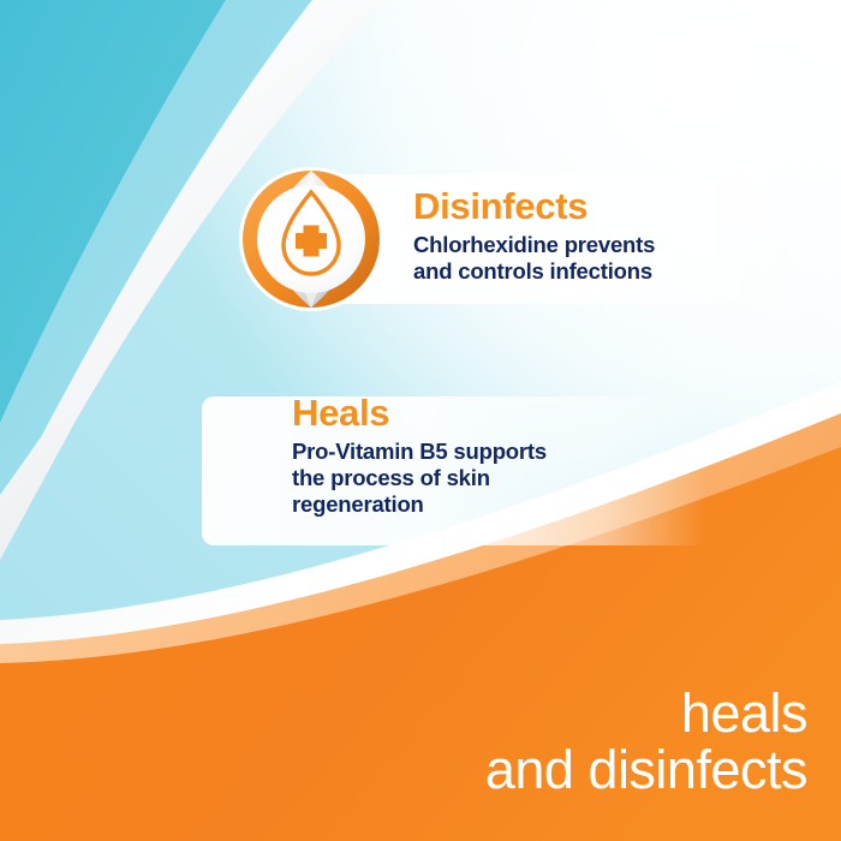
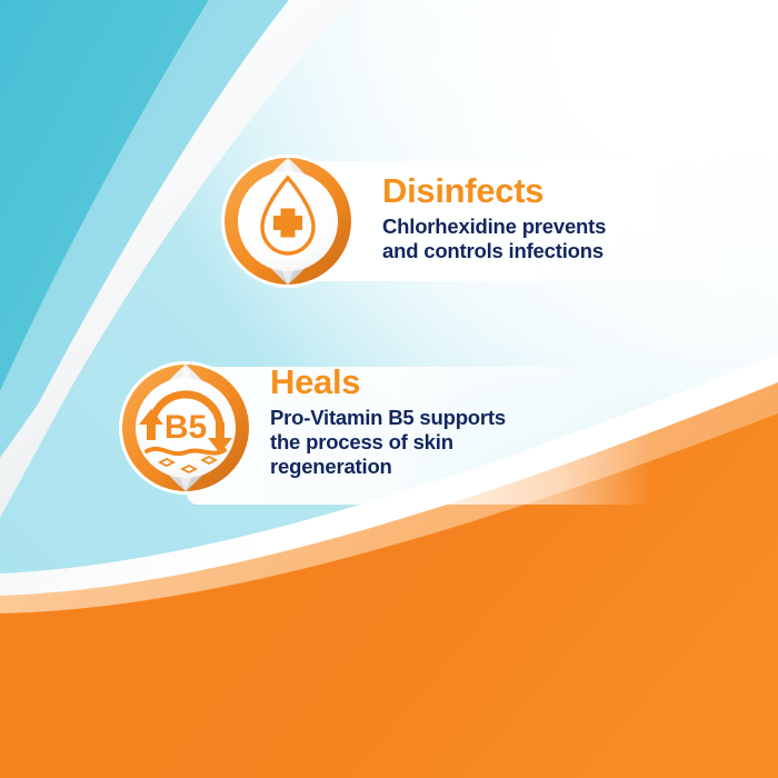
  Disinfects
  Chlorhexidine prevents
  and controls infections
+ B5
  Heals
  Pro-Vitamin B5 supports
  the process of skin
  regeneration
- heals
- and disinfects
